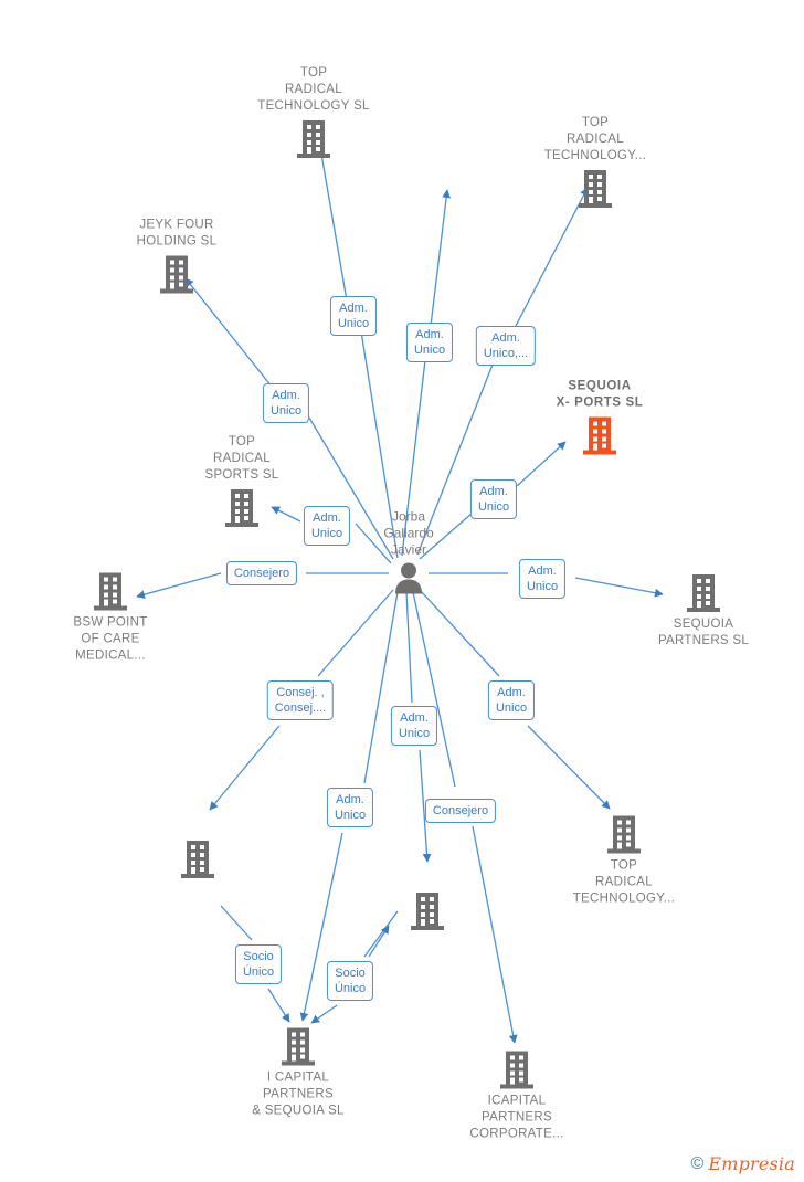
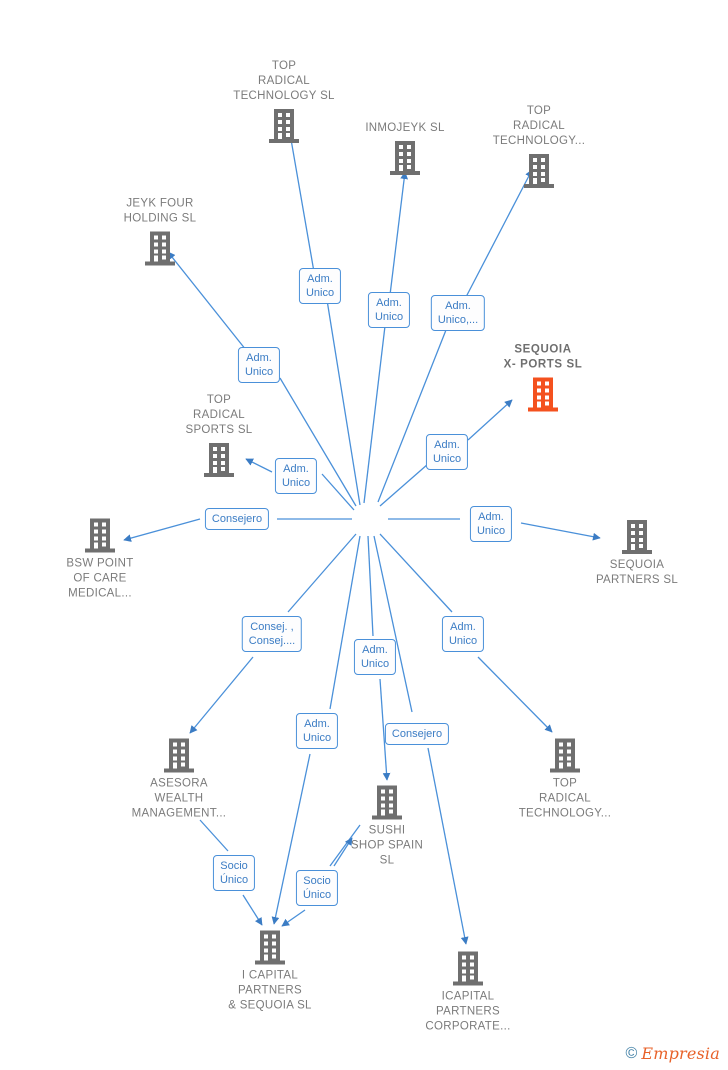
  TOP
  RADICAL
  TECHNOLOGY SL
+ INMOJEYK SL
  TOP
  RADICAL
  TECHNOLOGY...
  JEYK FOUR
  HOLDING SL
  SEQUOIA
  X- PORTS SL
  TOP
  RADICAL
  SPORTS SL
  BSW POINT
  OF CARE
  MEDICAL...
  SEQUOIA
  PARTNERS SL
+ ASESORA
+ WEALTH
+ MANAGEMENT...
+ SUSHI
+ SHOP SPAIN
+ SL
  TOP
  RADICAL
  TECHNOLOGY...
  I CAPITAL
  PARTNERS
  & SEQUOIA SL
  ICAPITAL
  PARTNERS
  CORPORATE...
- Jorba
- Gallardo
- Javier
  Adm.
  Unico
  Adm.
  Unico
  Adm.
  Unico,...
  Adm.
  Unico
  Adm.
  Unico
  Adm.
  Unico
  Consejero
  Adm.
  Unico
  Consej. ,
  Consej....
  Adm.
  Unico
  Adm.
  Unico
  Adm.
  Unico
  Consejero
  Socio
  Único
  Socio
  Único
  ©
  Empresia
